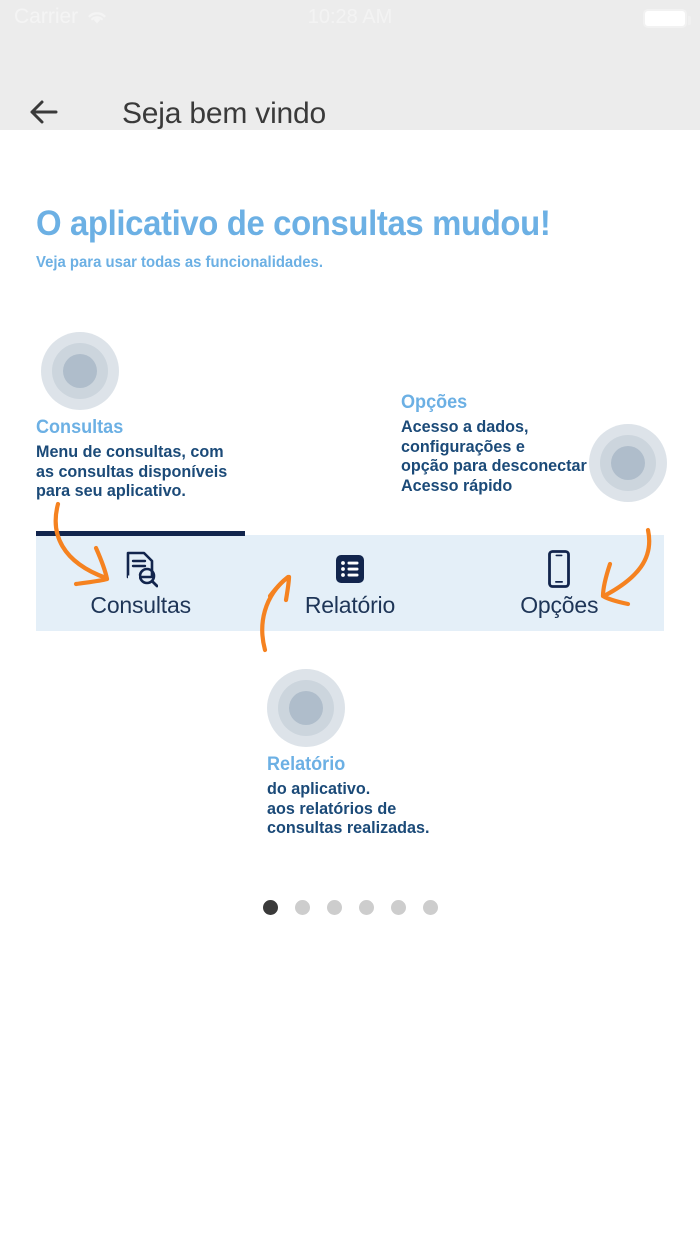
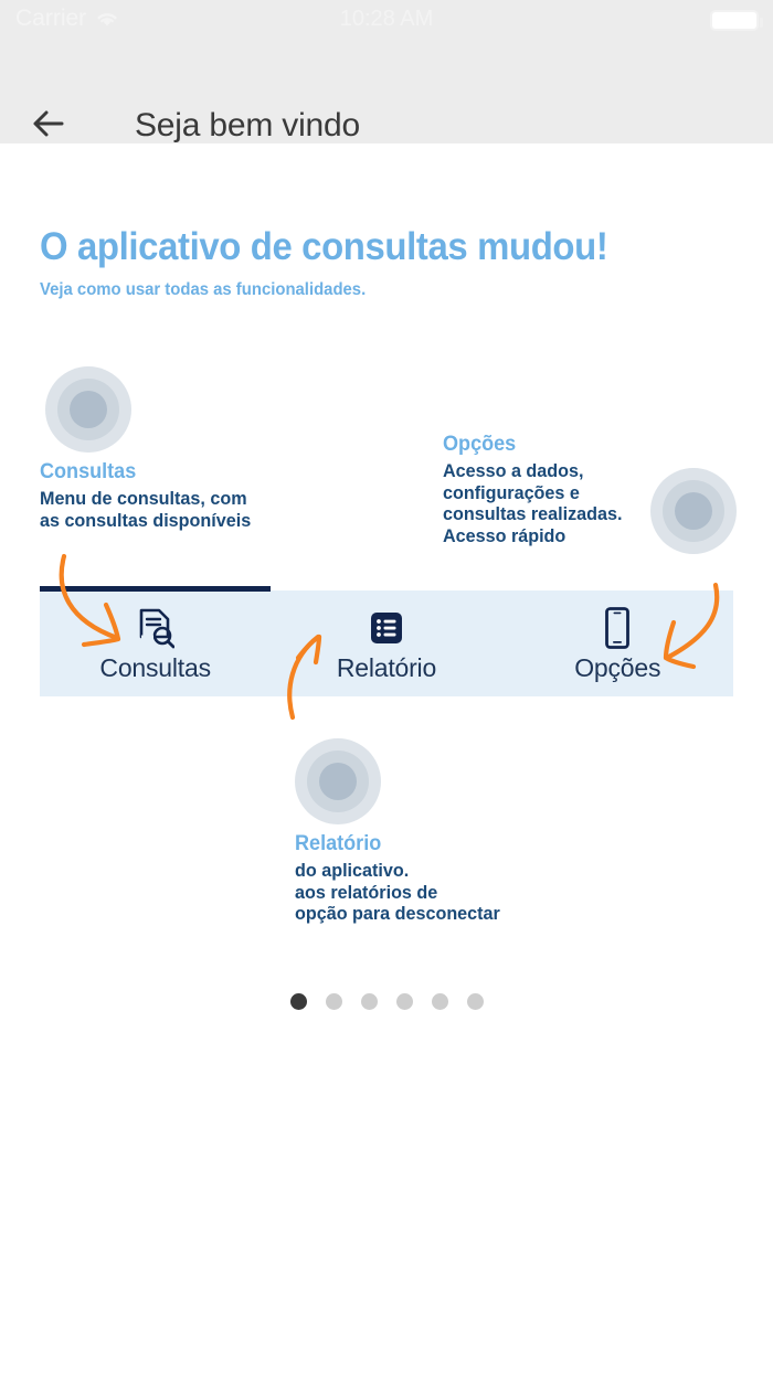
  Seja bem vindo
  O aplicativo de consultas mudou!
- Veja para usar todas as funcionalidades.
+ Veja como usar todas as funcionalidades.
  Consultas
  Menu de consultas, com
  as consultas disponíveis
- para seu aplicativo.
  Opções
  Acesso a dados,
  configurações e
- opção para desconectar
+ consultas realizadas.
  Acesso rápido
  Relatório
  do aplicativo.
  aos relatórios de
- consultas realizadas.
+ opção para desconectar
  Consultas
  Relatório
  Opções
